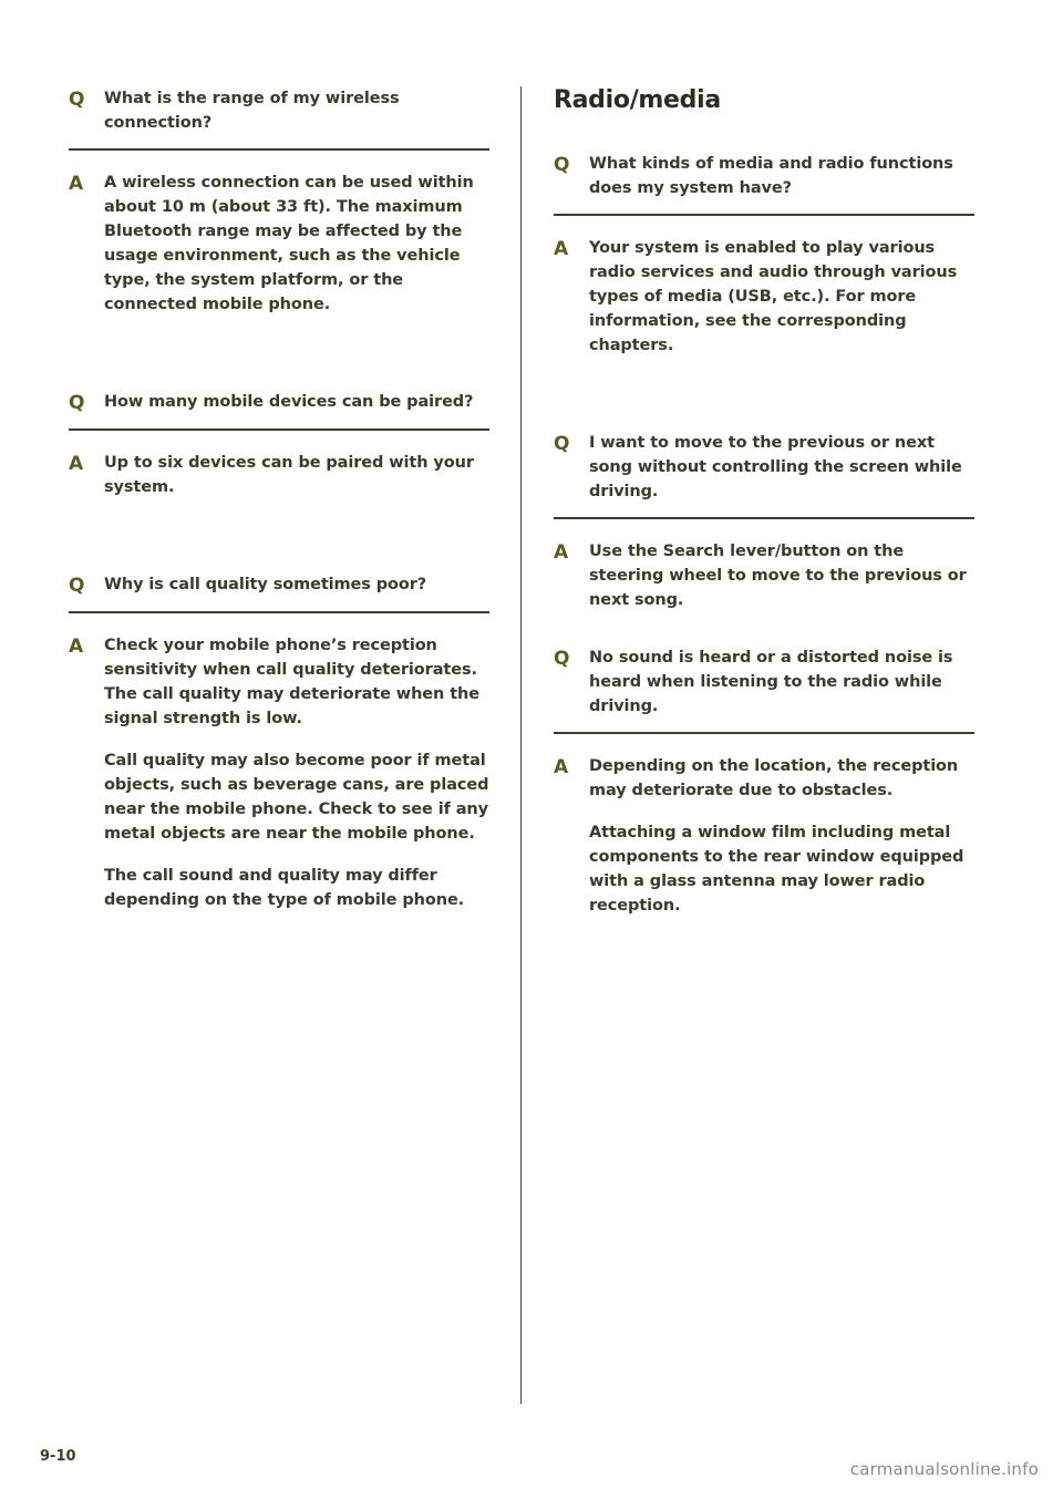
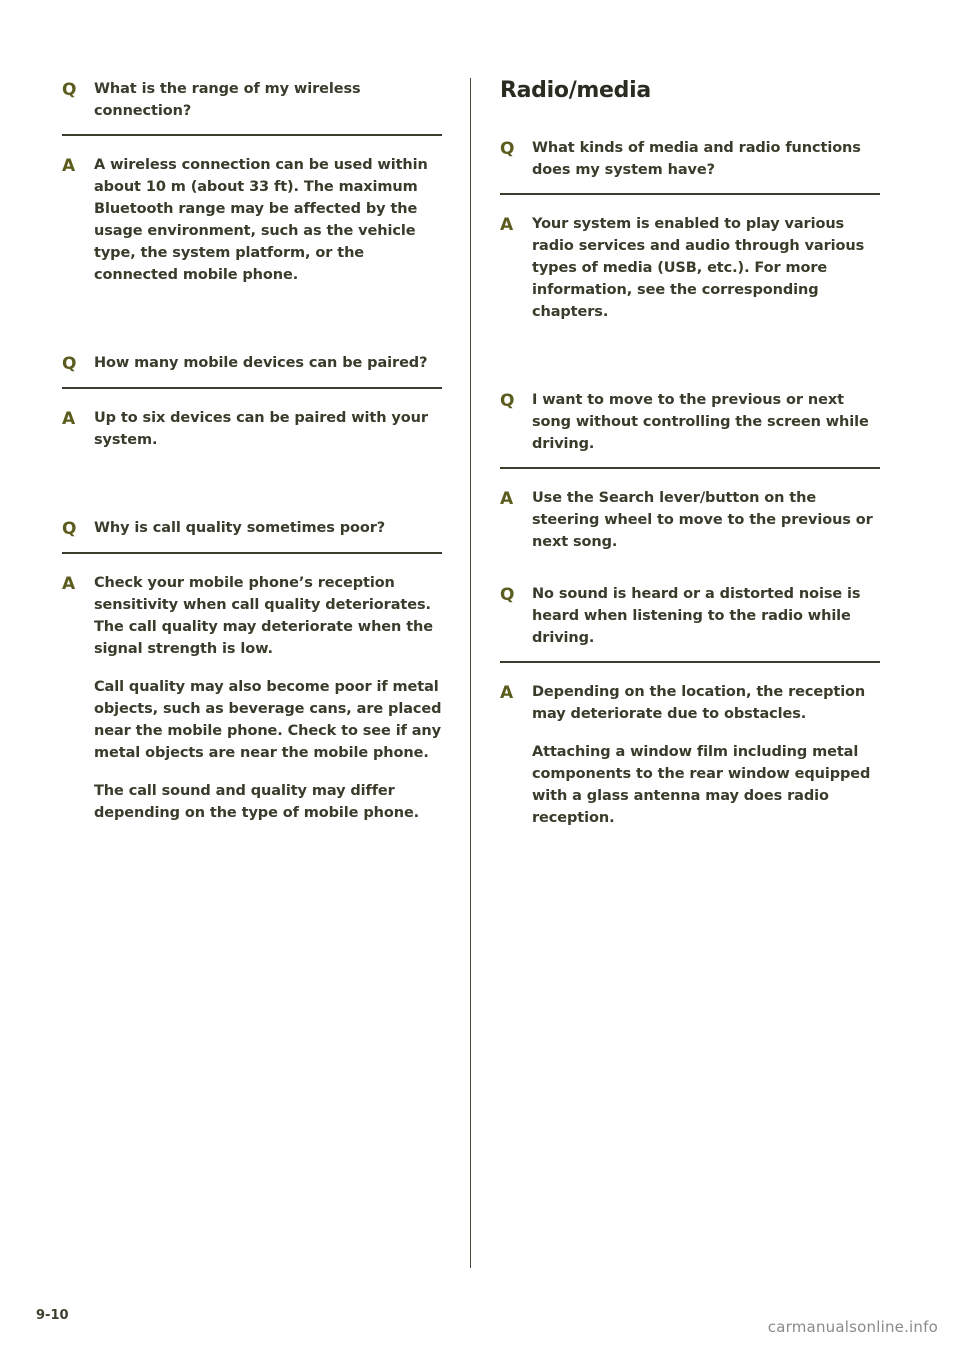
  Q
  What is the range of my wireless connection?
  A
  A wireless connection can be used within about 10 m (about 33 ft). The maximum Bluetooth range may be affected by the usage environment, such as the vehicle type, the system platform, or the connected mobile phone.
  Q
  How many mobile devices can be paired?
  A
  Up to six devices can be paired with your system.
  Q
  Why is call quality sometimes poor?
  A
  Check your mobile phone’s reception sensitivity when call quality deteriorates. The call quality may deteriorate when the signal strength is low.
  Call quality may also become poor if metal objects, such as beverage cans, are placed near the mobile phone. Check to see if any metal objects are near the mobile phone.
  The call sound and quality may differ depending on the type of mobile phone.
  Radio/media
  Q
  What kinds of media and radio functions does my system have?
  A
  Your system is enabled to play various radio services and audio through various types of media (USB, etc.). For more information, see the corresponding chapters.
  Q
  I want to move to the previous or next song without controlling the screen while driving.
  A
  Use the Search lever/button on the steering wheel to move to the previous or next song.
  Q
  No sound is heard or a distorted noise is heard when listening to the radio while driving.
  A
  Depending on the location, the reception may deteriorate due to obstacles.
- Attaching a window film including metal components to the rear window equipped with a glass antenna may lower radio reception.
+ Attaching a window film including metal components to the rear window equipped with a glass antenna may does radio reception.
  9-10
  carmanualsonline.info
